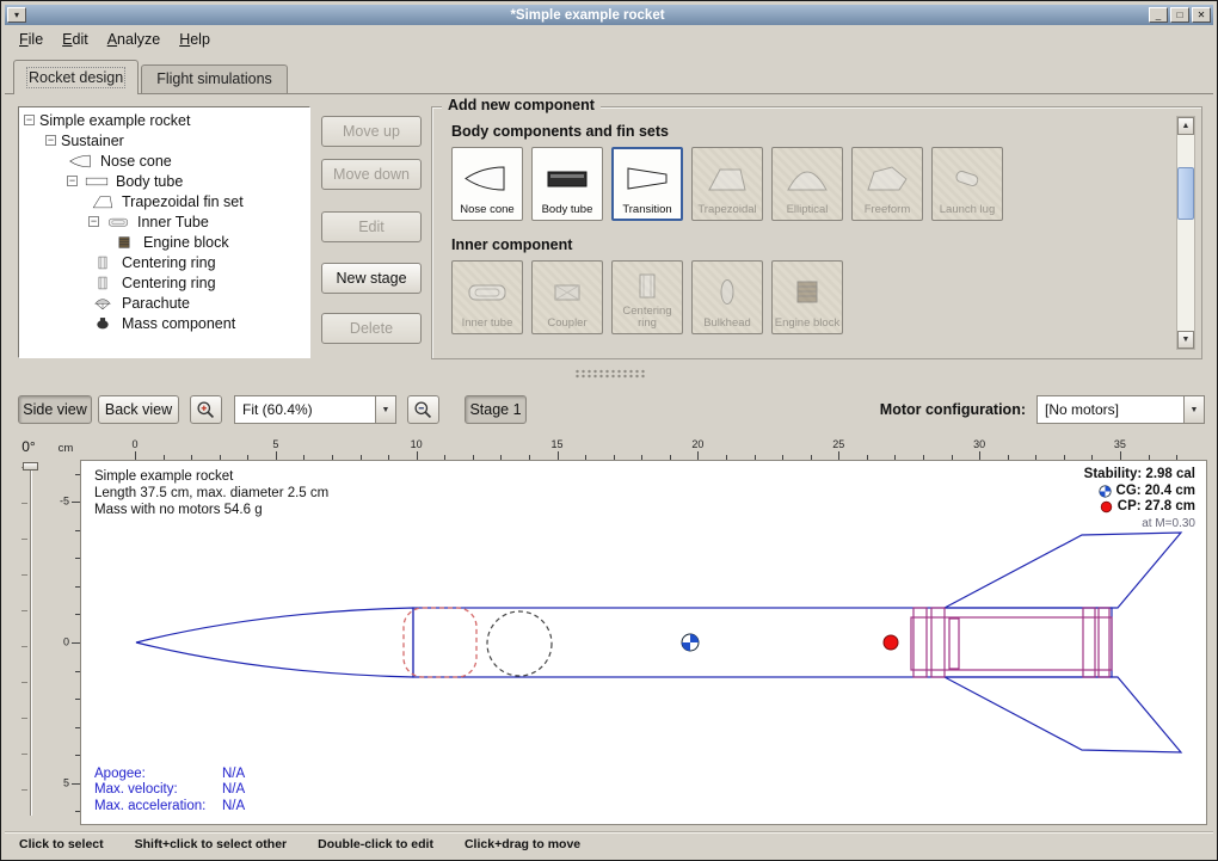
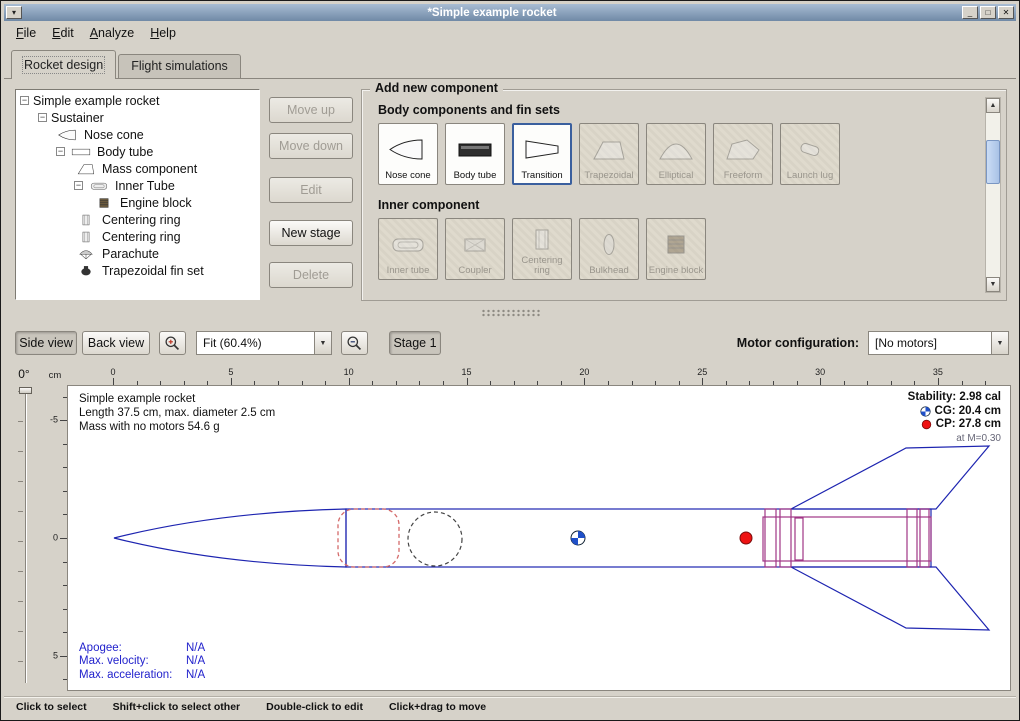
  ▾
  *Simple example rocket
  _
  □
  ✕
  File Edit Analyze Help
  Rocket design
  Flight simulations
  −
  Simple example rocket
  −
  Sustainer
  Nose cone
  −
  Body tube
- Trapezoidal fin set
+ Mass component
  −
  Inner Tube
  Engine block
  Centering ring
  Centering ring
  Parachute
- Mass component
+ Trapezoidal fin set
  Move up
  Move down
  Edit
  New stage
  Delete
  Add new component
  Body components and fin sets
  Nose cone
  Body tube
  Transition
  Trapezoidal
  Elliptical
  Freeform
  Launch lug
  Inner component
  Inner tube
  Coupler
  Centering ring
  Bulkhead
  Engine block
  Side view
  Back view
  Fit (60.4%)
  Stage 1
  Motor configuration:
  [No motors]
  0°
  cm
  0
  5
  10
  15
  20
  25
  30
  35
  -5
  0
  5
  Simple example rocket
  Length 37.5 cm, max. diameter 2.5 cm
  Mass with no motors 54.6 g
  Stability: 2.98 cal
  CG: 20.4 cm
  CP: 27.8 cm
  at M=0.30
  Apogee:
  N/A
  Max. velocity:
  N/A
  Max. acceleration:
  N/A
  Click to select Shift+click to select other Double-click to edit Click+drag to move
